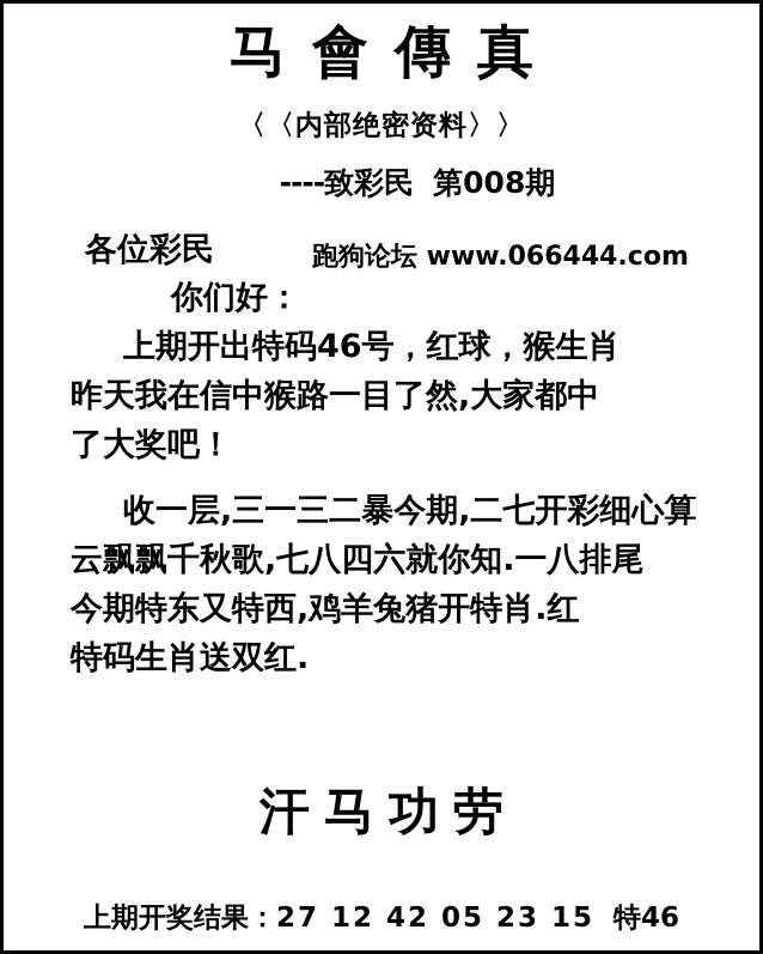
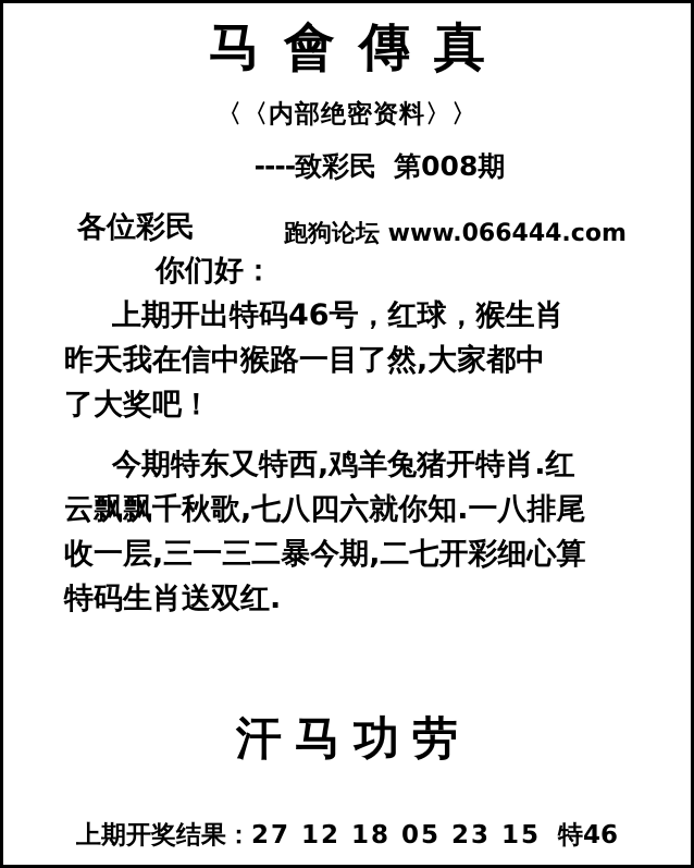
  马會傳真
  〈〈内部绝密资料〉〉
  ----致彩民 第008期
  各位彩民
  跑狗论坛 www.066444.com
  你们好：
  上期开出特码46号，红球，猴生肖
  昨天我在信中猴路一目了然,大家都中
  了大奖吧！
- 收一层,三一三二暴今期,二七开彩细心算
+ 今期特东又特西,鸡羊兔猪开特肖.红
  云飘飘千秋歌,七八四六就你知.一八排尾
- 今期特东又特西,鸡羊兔猪开特肖.红
+ 收一层,三一三二暴今期,二七开彩细心算
  特码生肖送双红.
  汗马功劳
- 上期开奖结果：27 12 42 05 23 15 特46
+ 上期开奖结果：27 12 18 05 23 15 特46
